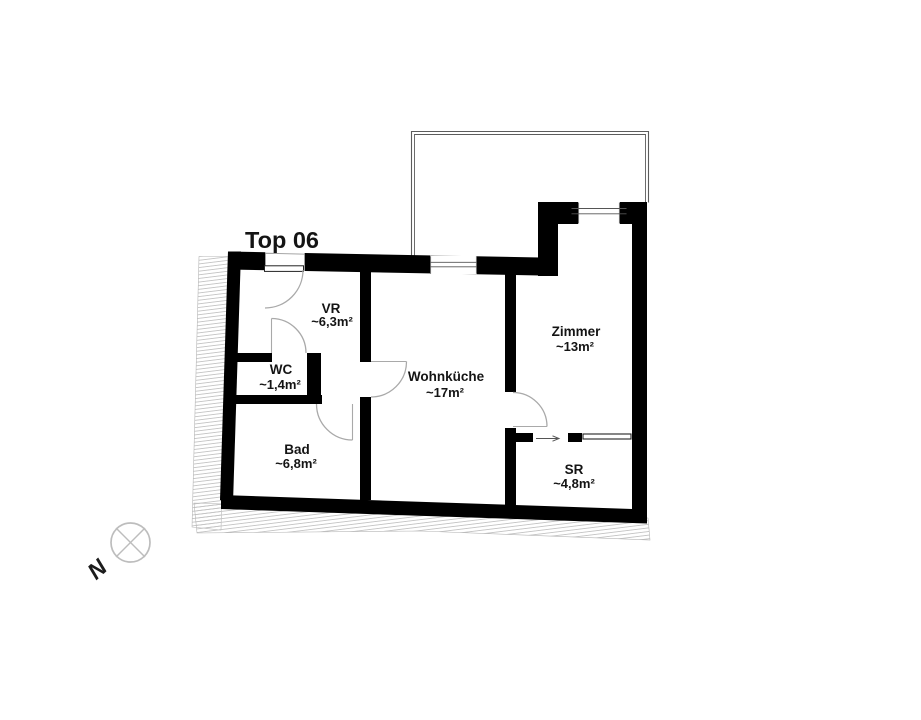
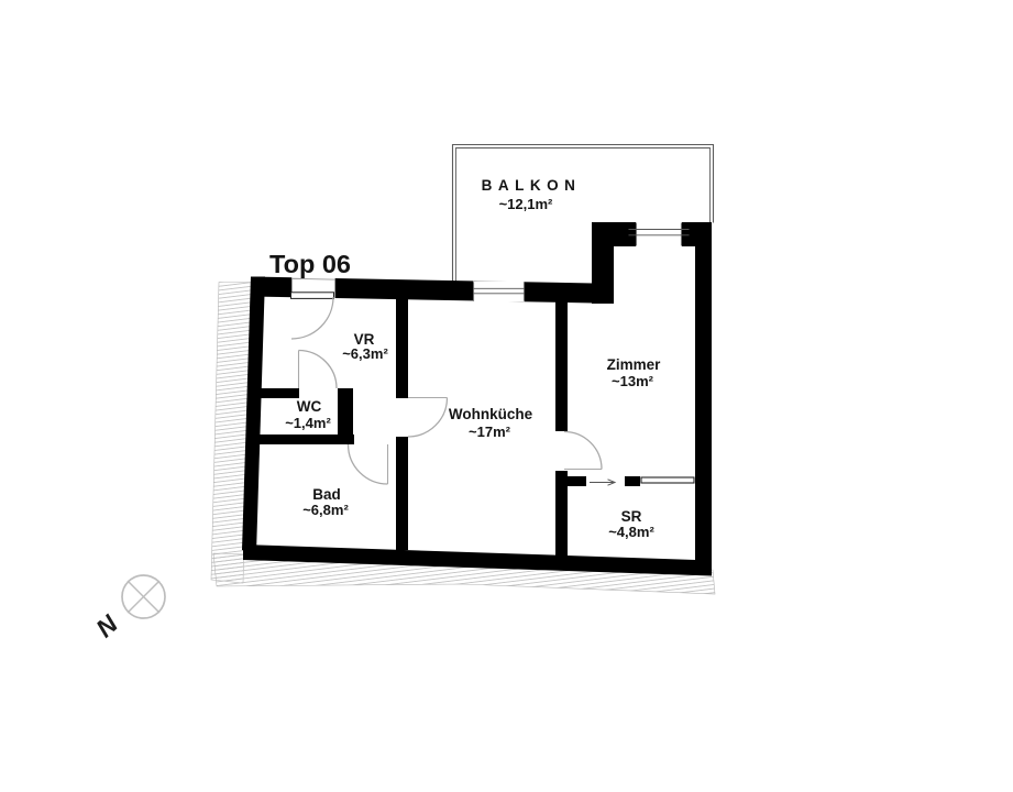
  Top 06
+ BALKON
+ ~12,1m²
  VR
  ~6,3m²
  WC
  ~1,4m²
  Bad
  ~6,8m²
  Wohnküche
  ~17m²
  Zimmer
  ~13m²
  SR
  ~4,8m²
